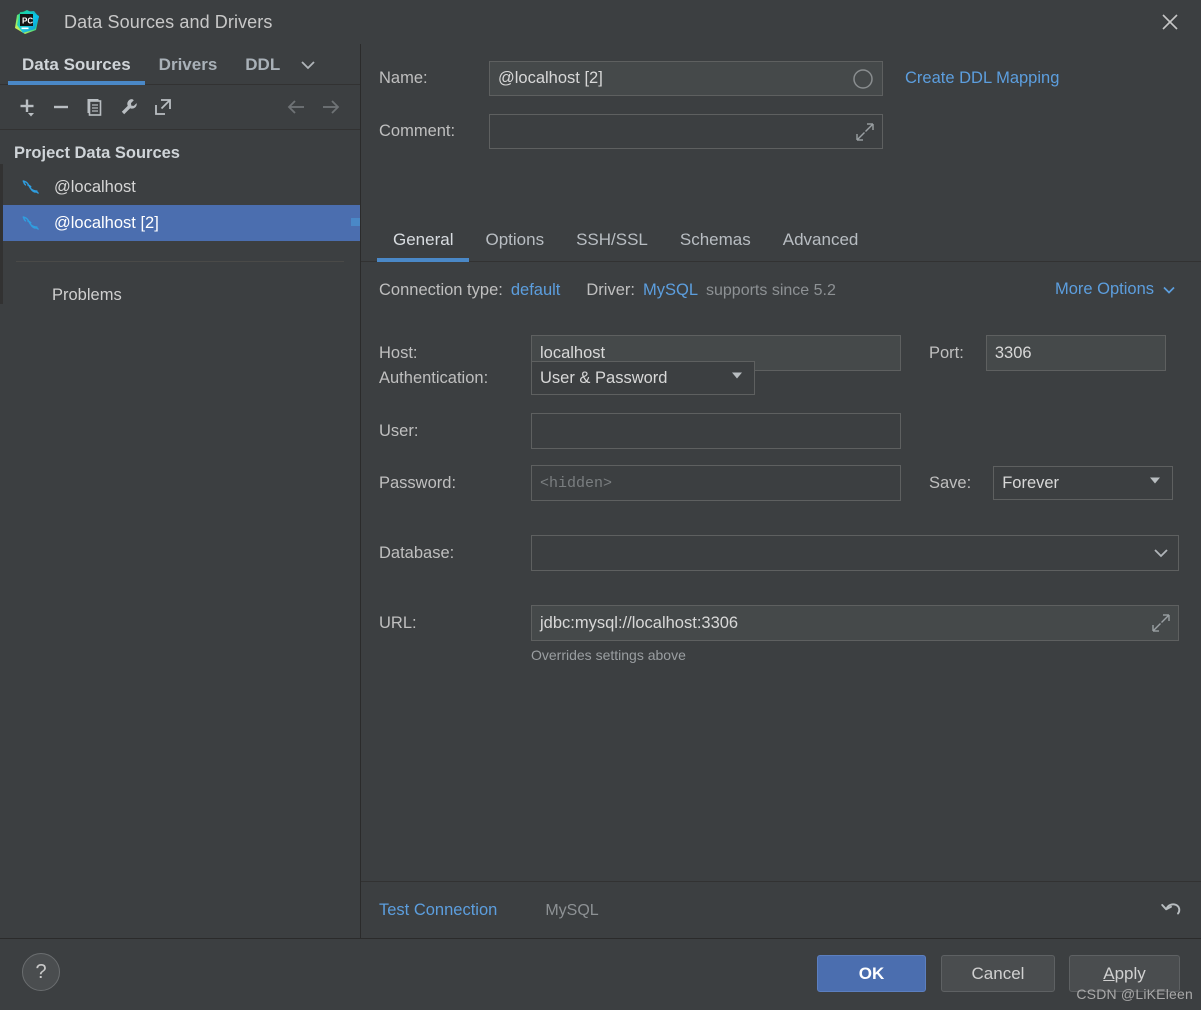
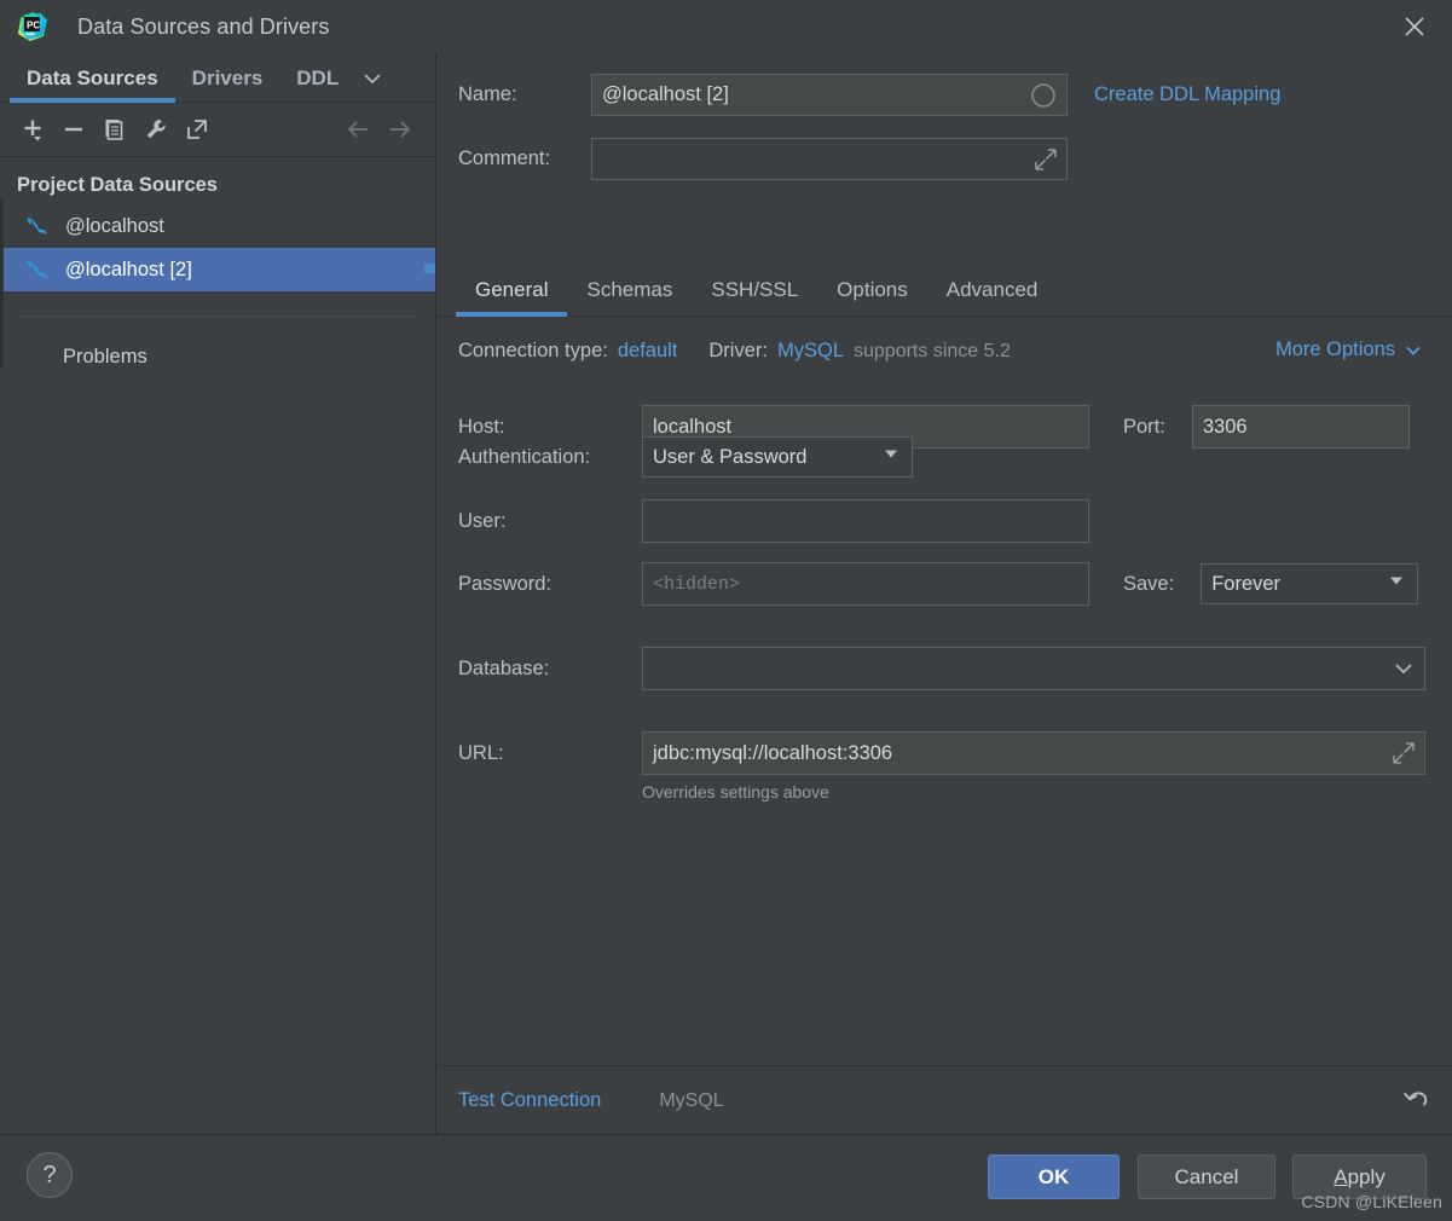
  PC
  Data Sources and Drivers
  Data Sources
  Drivers
  DDL
  Project Data Sources
  @localhost
  @localhost [2]
  Problems
  Name:
  @localhost [2]
  Create DDL Mapping
  Comment:
  General
- Options
+ Schemas
  SSH/SSL
- Schemas
+ Options
  Advanced
  Connection type:
  default
  Driver:
  MySQL
  supports since 5.2
  More Options
  Host:
  localhost
  Port:
  3306
  Authentication:
  User & Password
  User:
  Password:
  <hidden>
  Save:
  Forever
  Database:
  URL:
  jdbc:mysql://localhost:3306
  Overrides settings above
  Test Connection
  MySQL
  ?
  OK
  Cancel
  A
  pply
  CSDN @LiKEleen
